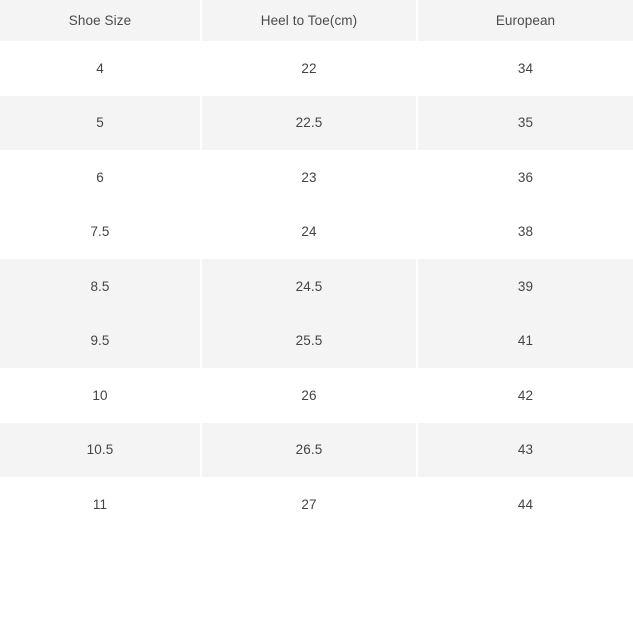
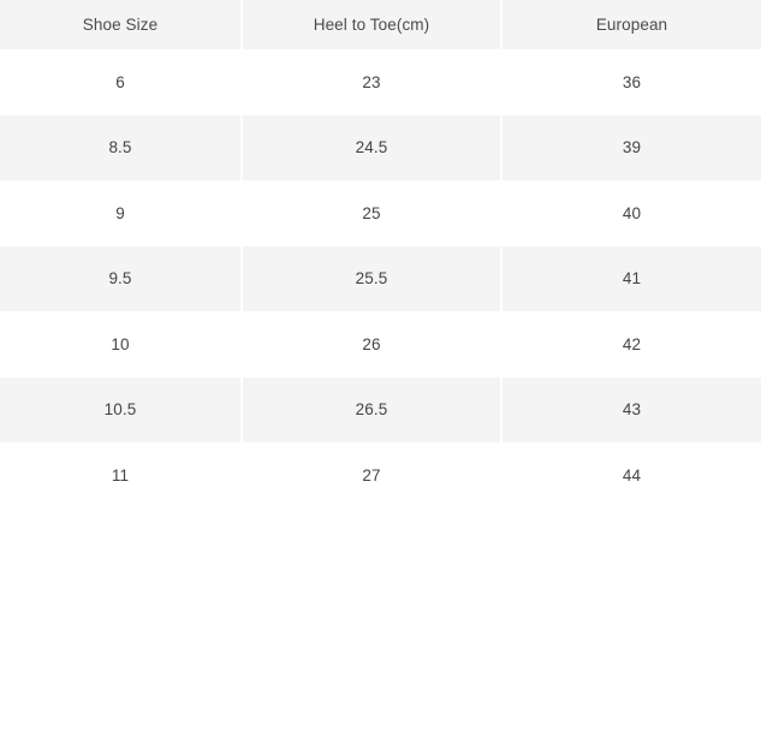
  Shoe Size	Heel to Toe(cm)	European
- 4	22	34
- 5	22.5	35
  6	23	36
- 7.5	24	38
  8.5	24.5	39
+ 9	25	40
  9.5	25.5	41
  10	26	42
  10.5	26.5	43
  11	27	44
